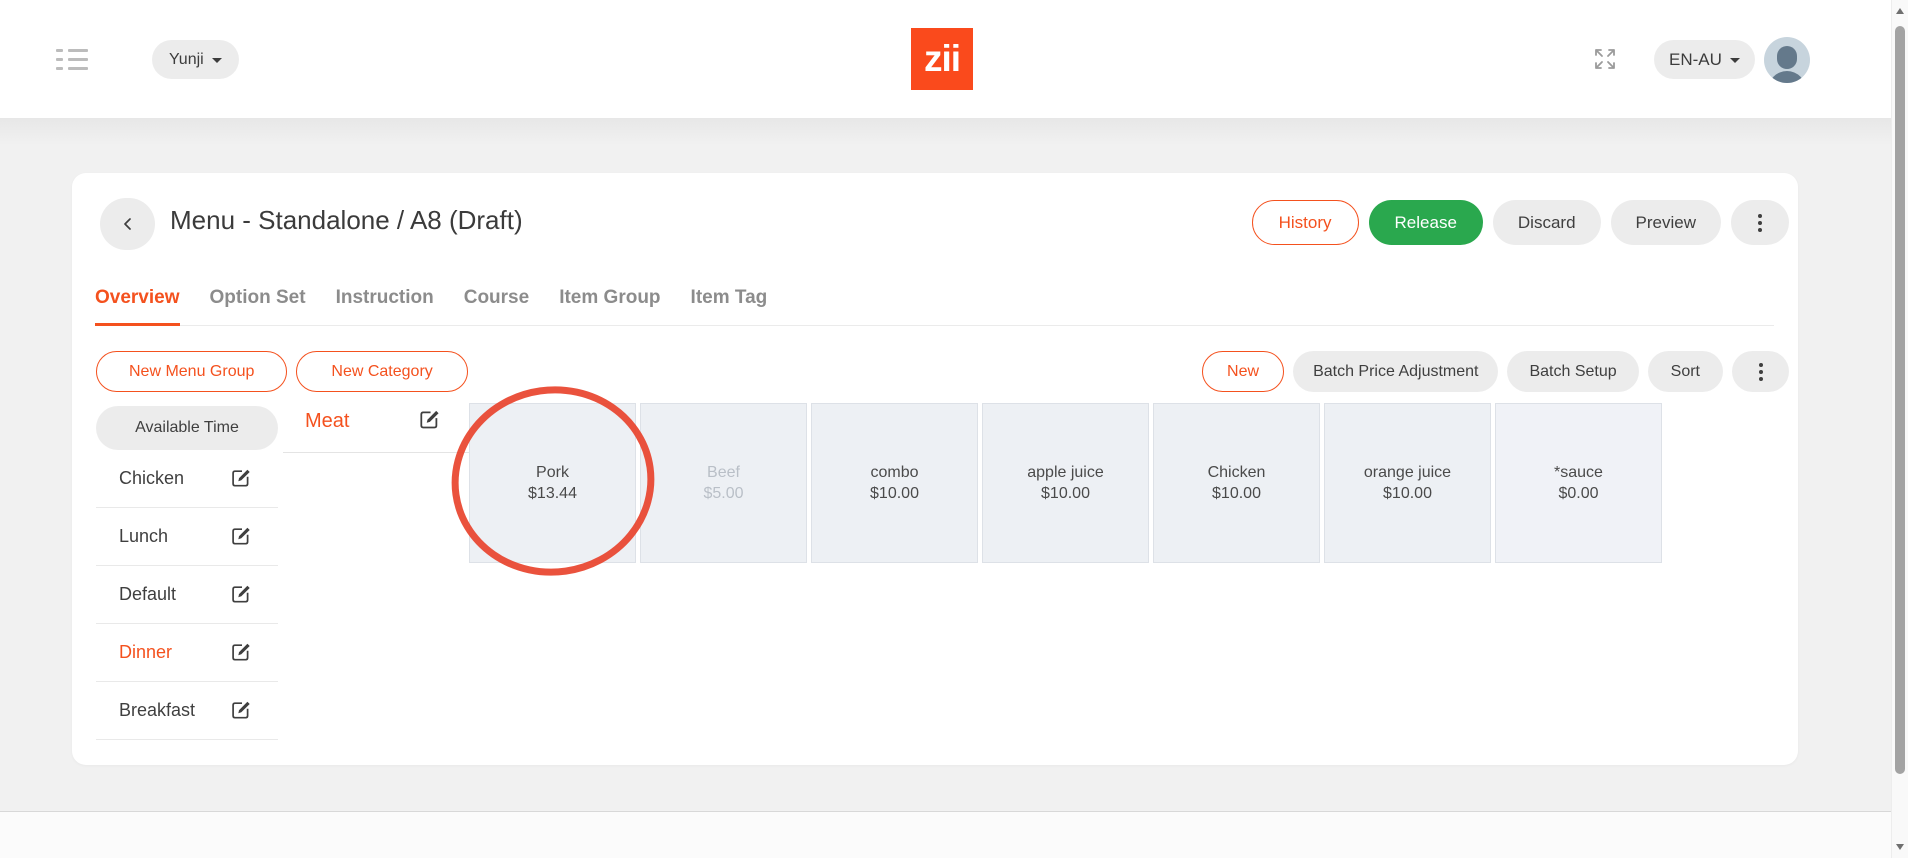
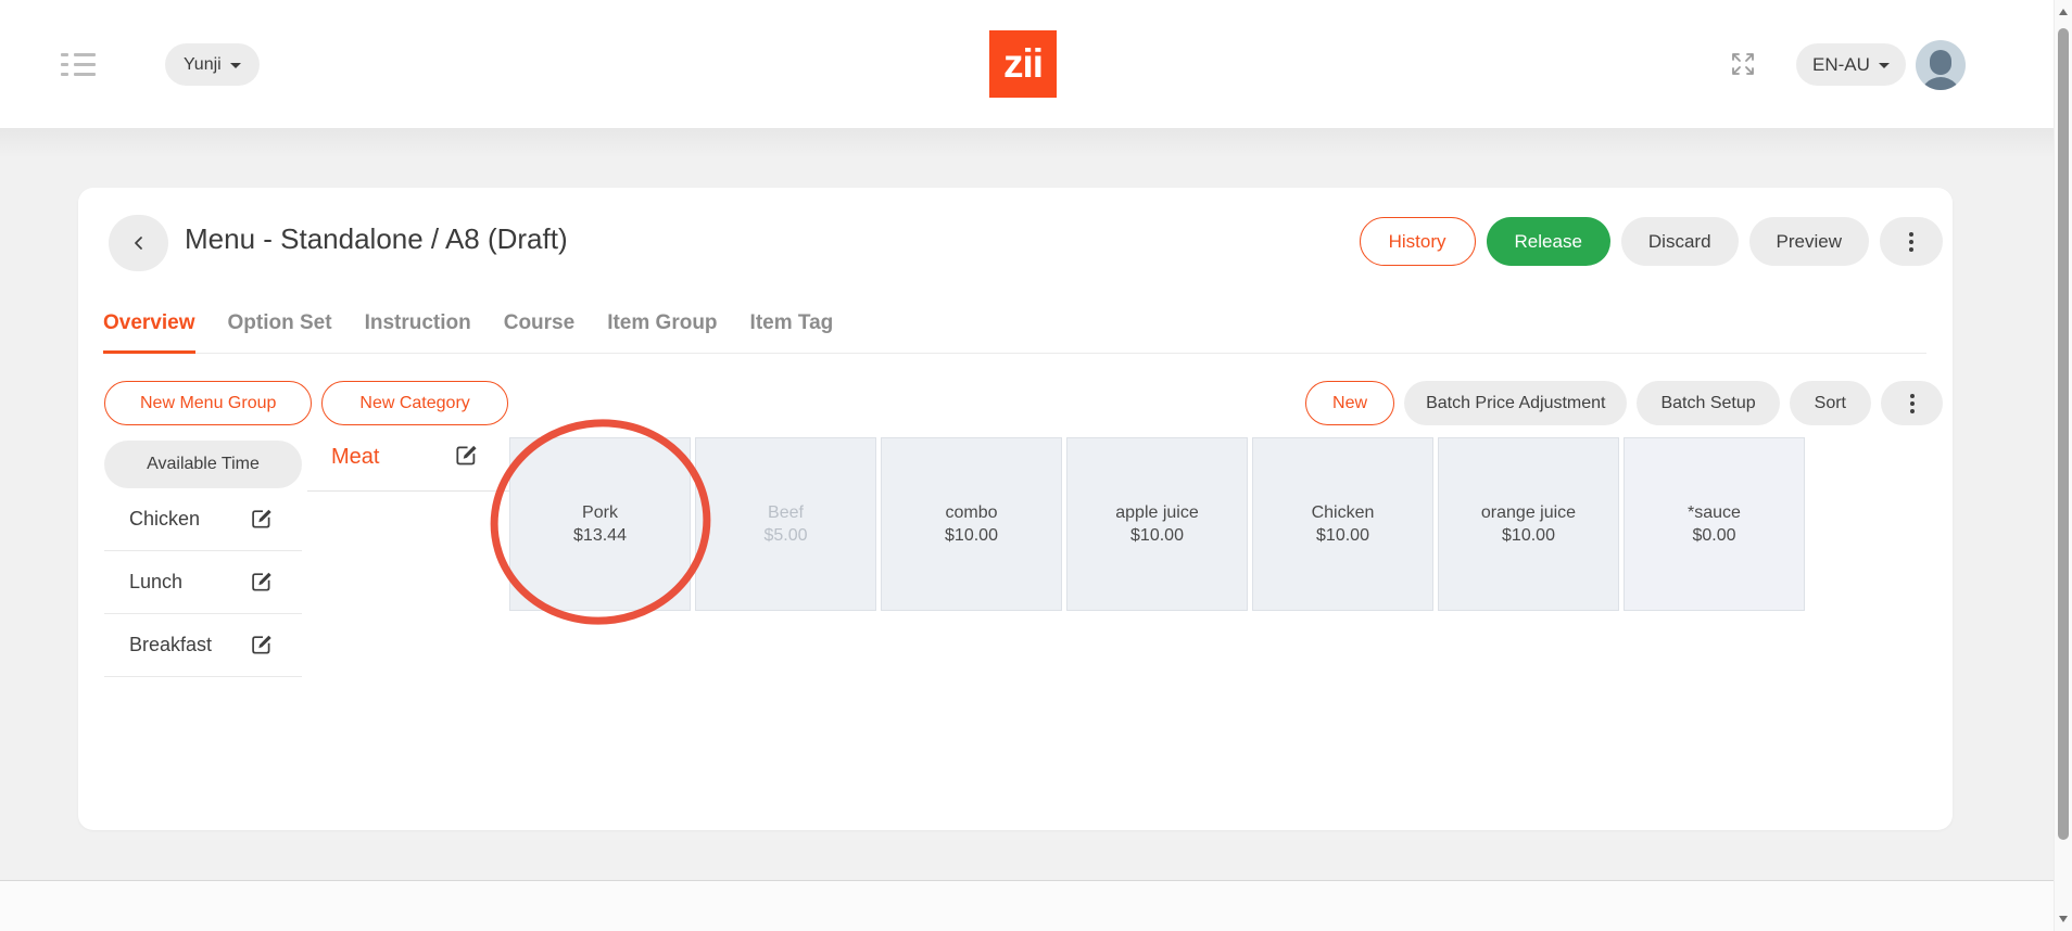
  Yunji
  zii
  EN-AU
  Menu - Standalone / A8 (Draft)
  History
  Release
  Discard
  Preview
  Overview
  Option Set
  Instruction
  Course
  Item Group
  Item Tag
  New Menu Group
  New Category
  New
  Batch Price Adjustment
  Batch Setup
  Sort
  Available Time
  Chicken
  Lunch
- Default
- Dinner
  Breakfast
  Meat
  Pork
  $13.44
  Beef
  $5.00
  combo
  $10.00
  apple juice
  $10.00
  Chicken
  $10.00
  orange juice
  $10.00
  *sauce
  $0.00
